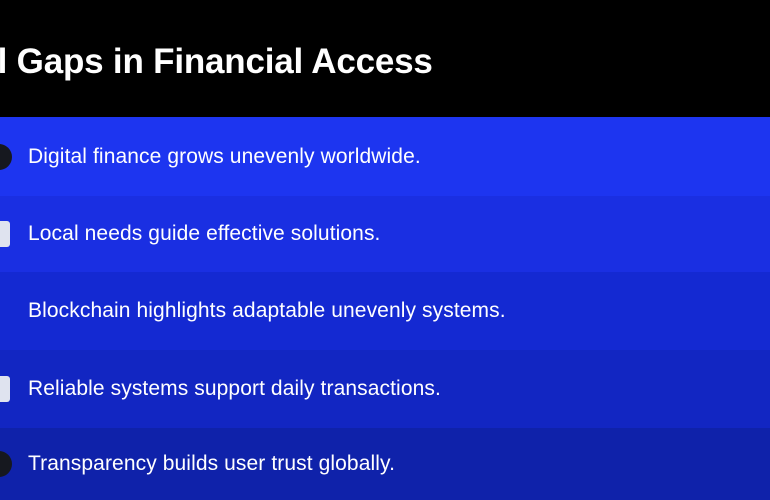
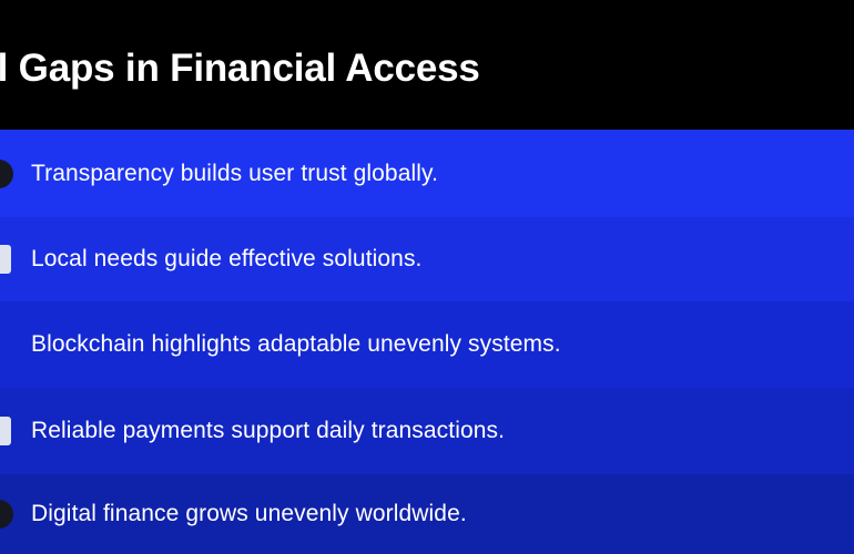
  l Gaps in Financial Access
- Digital finance grows unevenly worldwide.
+ Transparency builds user trust globally.
  Local needs guide effective solutions.
  Blockchain highlights adaptable unevenly systems.
- Reliable systems support daily transactions.
+ Reliable payments support daily transactions.
- Transparency builds user trust globally.
+ Digital finance grows unevenly worldwide.
